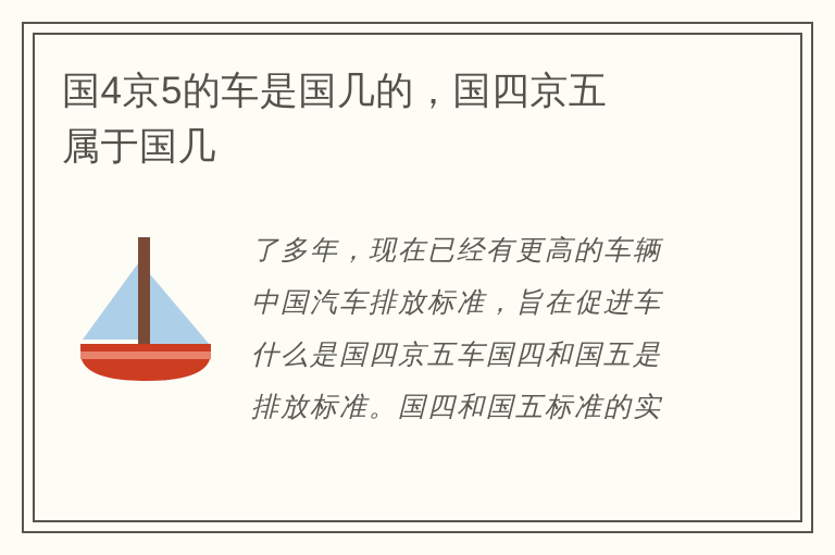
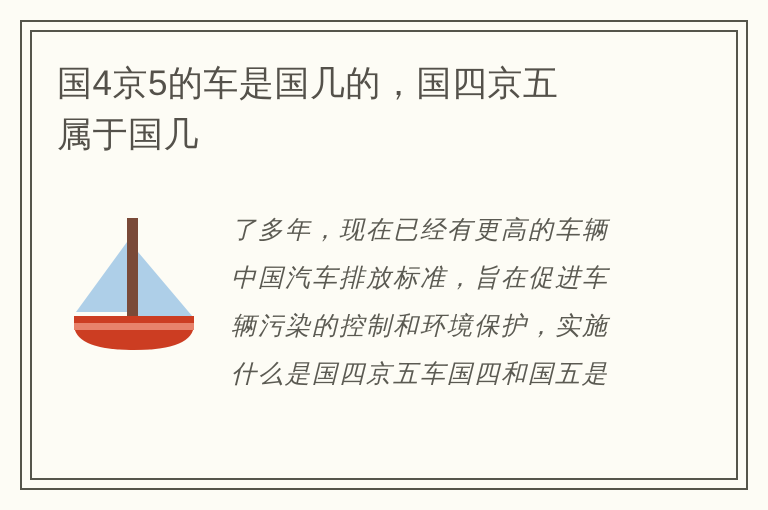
  国4京5的车是国几的，国四京五
  属于国几
  了多年，现在已经有更高的车辆
  中国汽车排放标准，旨在促进车
+ 辆污染的控制和环境保护，实施
  什么是国四京五车国四和国五是
- 排放标准。国四和国五标准的实
